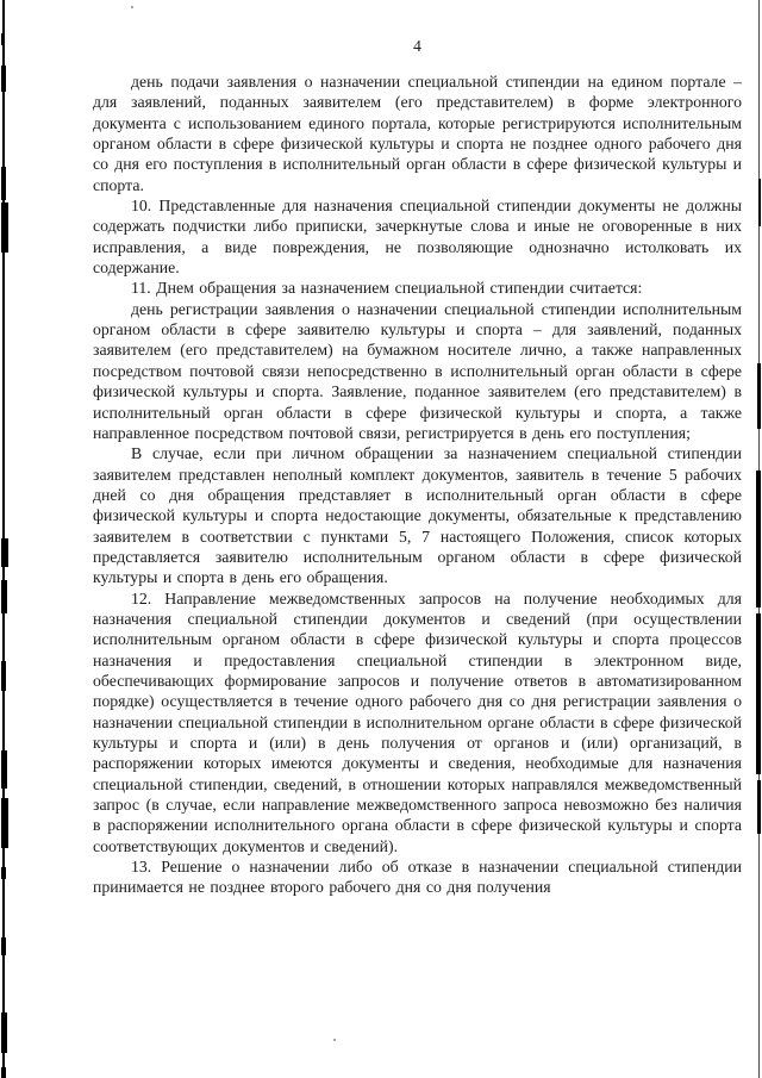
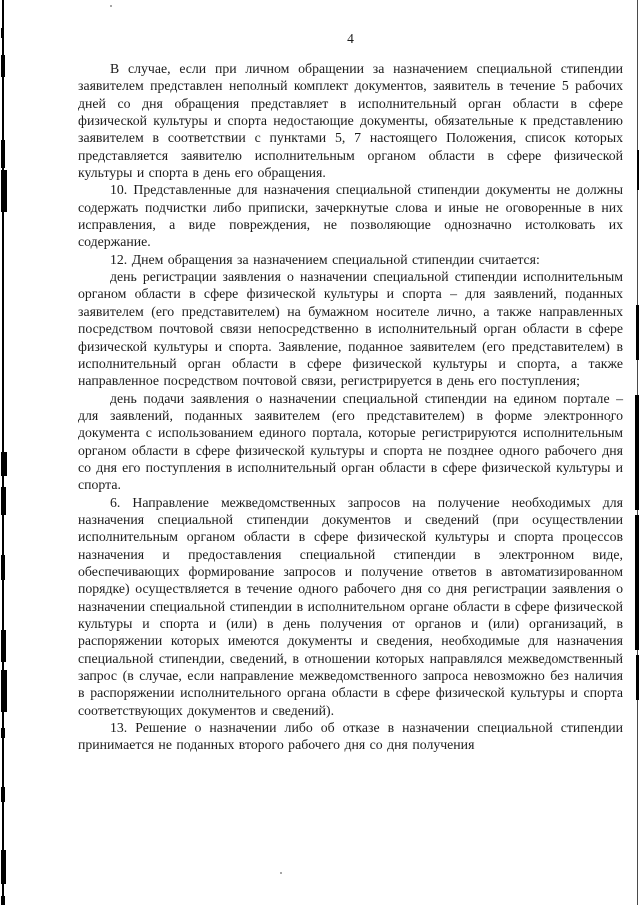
  4
- день подачи заявления о назначении специальной стипендии на едином портале – для заявлений, поданных заявителем (его представителем) в форме электронного документа с использованием единого портала, которые регистрируются исполнительным органом области в сфере физической культуры и спорта не позднее одного рабочего дня со дня его поступления в исполнительный орган области в сфере физической культуры и спорта.
+ В случае, если при личном обращении за назначением специальной стипендии заявителем представлен неполный комплект документов, заявитель в течение 5 рабочих дней со дня обращения представляет в исполнительный орган области в сфере физической культуры и спорта недостающие документы, обязательные к представлению заявителем в соответствии с пунктами 5, 7 настоящего Положения, список которых представляется заявителю исполнительным органом области в сфере физической культуры и спорта в день его обращения.
  10. Представленные для назначения специальной стипендии документы не должны содержать подчистки либо приписки, зачеркнутые слова и иные не оговоренные в них исправления, а виде повреждения, не позволяющие однозначно истолковать их содержание.
- 11. Днем обращения за назначением специальной стипендии считается:
+ 12. Днем обращения за назначением специальной стипендии считается:
- день регистрации заявления о назначении специальной стипендии исполнительным органом области в сфере заявителю культуры и спорта – для заявлений, поданных заявителем (его представителем) на бумажном носителе лично, а также направленных посредством почтовой связи непосредственно в исполнительный орган области в сфере физической культуры и спорта. Заявление, поданное заявителем (его представителем) в исполнительный орган области в сфере физической культуры и спорта, а также направленное посредством почтовой связи, регистрируется в день его поступления;
+ день регистрации заявления о назначении специальной стипендии исполнительным органом области в сфере физической культуры и спорта – для заявлений, поданных заявителем (его представителем) на бумажном носителе лично, а также направленных посредством почтовой связи непосредственно в исполнительный орган области в сфере физической культуры и спорта. Заявление, поданное заявителем (его представителем) в исполнительный орган области в сфере физической культуры и спорта, а также направленное посредством почтовой связи, регистрируется в день его поступления;
- В случае, если при личном обращении за назначением специальной стипендии заявителем представлен неполный комплект документов, заявитель в течение 5 рабочих дней со дня обращения представляет в исполнительный орган области в сфере физической культуры и спорта недостающие документы, обязательные к представлению заявителем в соответствии с пунктами 5, 7 настоящего Положения, список которых представляется заявителю исполнительным органом области в сфере физической культуры и спорта в день его обращения.
+ день подачи заявления о назначении специальной стипендии на едином портале – для заявлений, поданных заявителем (его представителем) в форме электронного документа с использованием единого портала, которые регистрируются исполнительным органом области в сфере физической культуры и спорта не позднее одного рабочего дня со дня его поступления в исполнительный орган области в сфере физической культуры и спорта.
- 12. Направление межведомственных запросов на получение необходимых для назначения специальной стипендии документов и сведений (при осуществлении исполнительным органом области в сфере физической культуры и спорта процессов назначения и предоставления специальной стипендии в электронном виде, обеспечивающих формирование запросов и получение ответов в автоматизированном порядке) осуществляется в течение одного рабочего дня со дня регистрации заявления о назначении специальной стипендии в исполнительном органе области в сфере физической культуры и спорта и (или) в день получения от органов и (или) организаций, в распоряжении которых имеются документы и сведения, необходимые для назначения специальной стипендии, сведений, в отношении которых направлялся межведомственный запрос (в случае, если направление межведомственного запроса невозможно без наличия в распоряжении исполнительного органа области в сфере физической культуры и спорта соответствующих документов и сведений).
+ 6. Направление межведомственных запросов на получение необходимых для назначения специальной стипендии документов и сведений (при осуществлении исполнительным органом области в сфере физической культуры и спорта процессов назначения и предоставления специальной стипендии в электронном виде, обеспечивающих формирование запросов и получение ответов в автоматизированном порядке) осуществляется в течение одного рабочего дня со дня регистрации заявления о назначении специальной стипендии в исполнительном органе области в сфере физической культуры и спорта и (или) в день получения от органов и (или) организаций, в распоряжении которых имеются документы и сведения, необходимые для назначения специальной стипендии, сведений, в отношении которых направлялся межведомственный запрос (в случае, если направление межведомственного запроса невозможно без наличия в распоряжении исполнительного органа области в сфере физической культуры и спорта соответствующих документов и сведений).
- 13. Решение о назначении либо об отказе в назначении специальной стипендии принимается не позднее второго рабочего дня со дня получения
+ 13. Решение о назначении либо об отказе в назначении специальной стипендии принимается не поданных второго рабочего дня со дня получения
